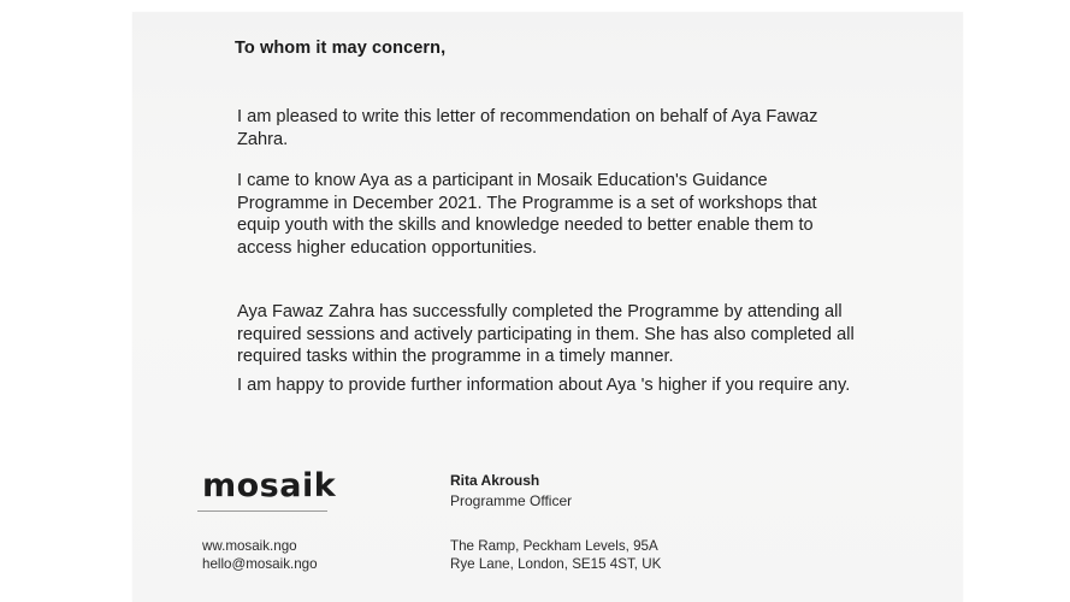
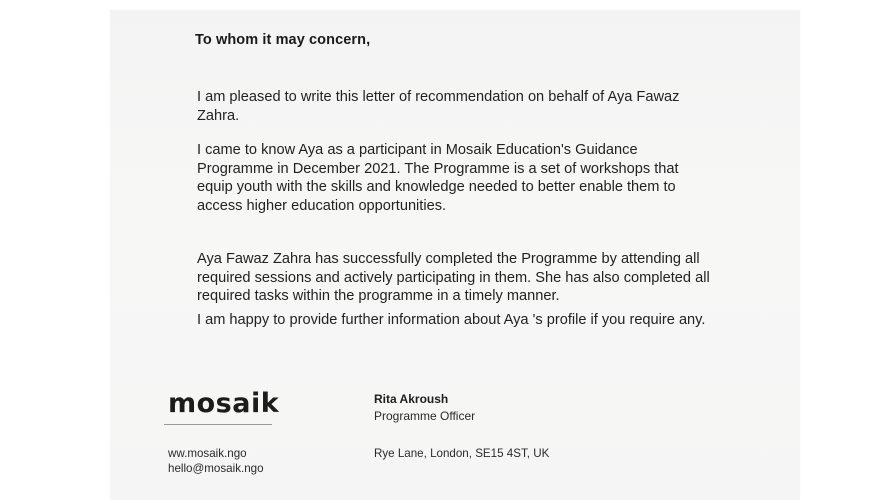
  To whom it may concern,
  I am pleased to write this letter of recommendation on behalf of Aya Fawaz
  Zahra.
  I came to know Aya as a participant in Mosaik Education's Guidance
  Programme in December 2021. The Programme is a set of workshops that
  equip youth with the skills and knowledge needed to better enable them to
  access higher education opportunities.
  Aya Fawaz Zahra has successfully completed the Programme by attending all
  required sessions and actively participating in them. She has also completed all
  required tasks within the programme in a timely manner.
- I am happy to provide further information about Aya 's higher if you require any.
+ I am happy to provide further information about Aya 's profile if you require any.
  mosaik
  ww.mosaik.ngo
  hello@mosaik.ngo
  Rita Akroush
  Programme Officer
- The Ramp, Peckham Levels, 95A
  Rye Lane, London, SE15 4ST, UK
